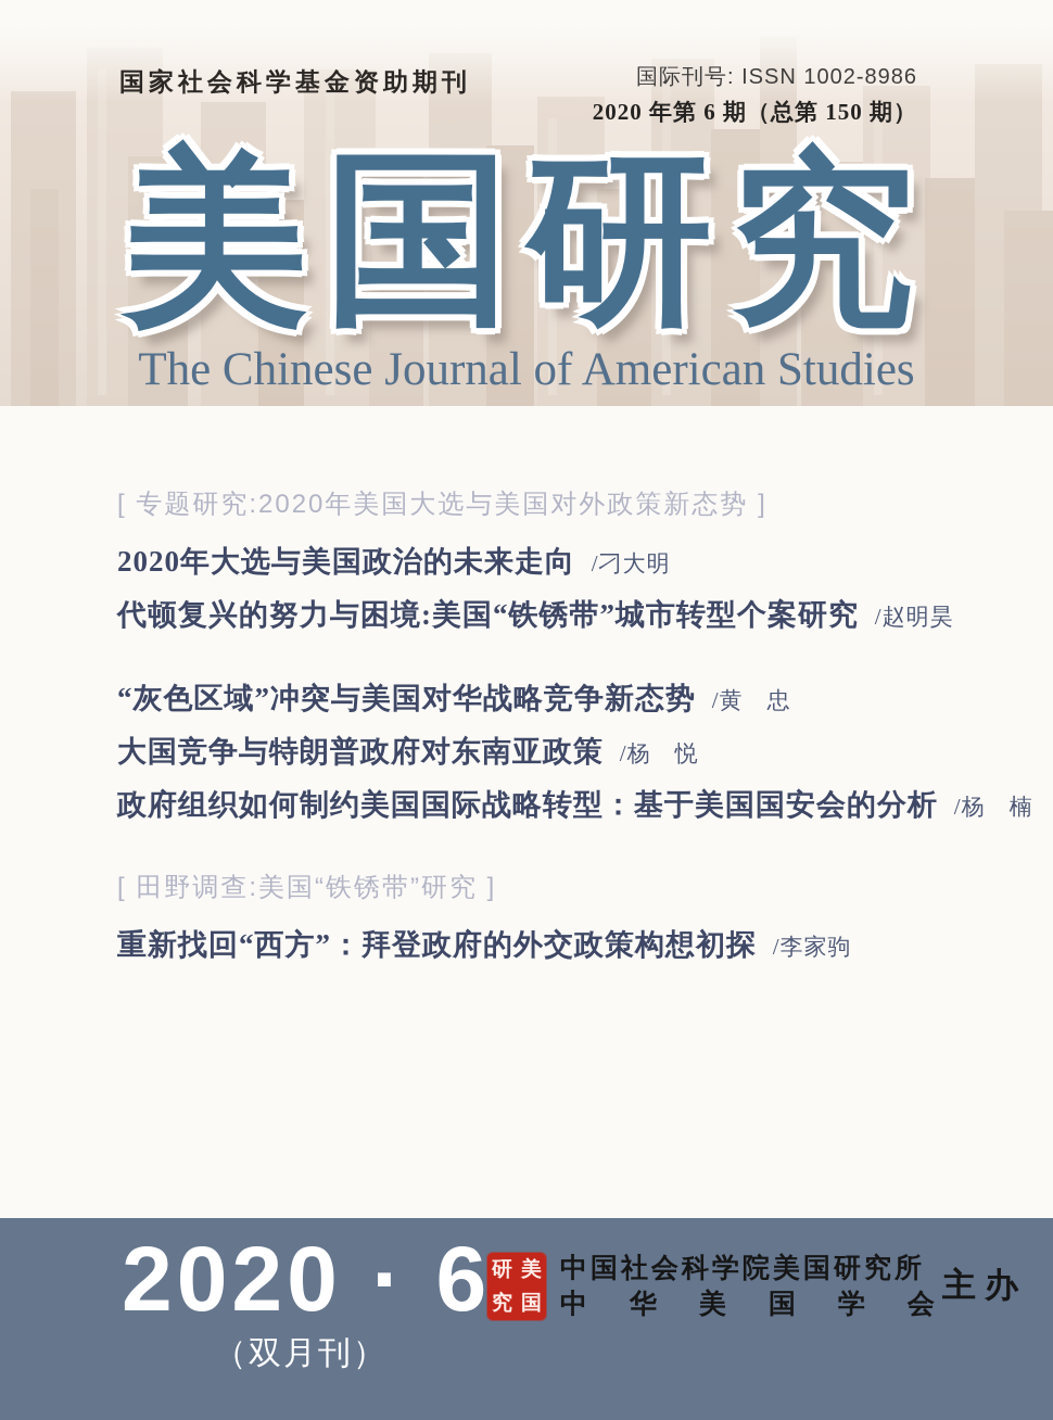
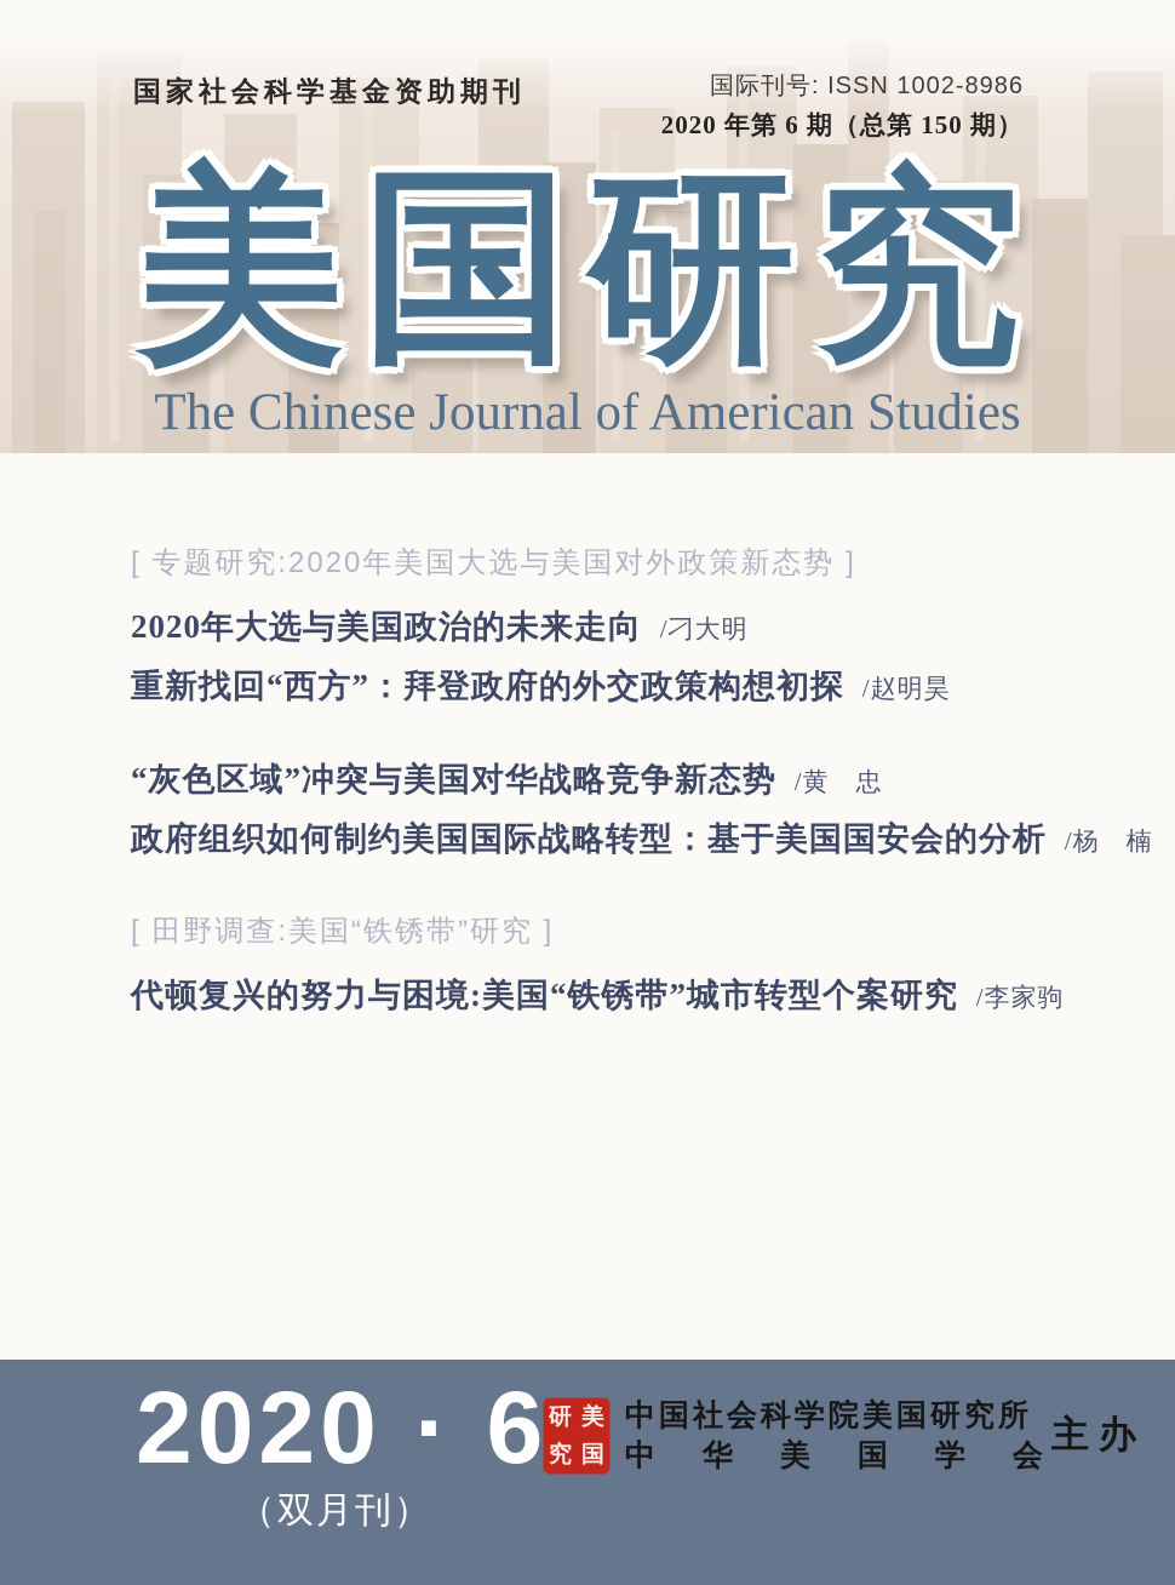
  国家社会科学基金资助期刊
  国际刊号: ISSN 1002-8986
  2020 年第 6 期（总第 150 期）
  美国研究
  The Chinese Journal of American Studies
  [ 专题研究:2020年美国大选与美国对外政策新态势 ]
  2020年大选与美国政治的未来走向 /刁大明
- 代顿复兴的努力与困境:美国“铁锈带”城市转型个案研究 /赵明昊
+ 重新找回“西方”：拜登政府的外交政策构想初探 /赵明昊
  “灰色区域”冲突与美国对华战略竞争新态势 /黄 忠
- 大国竞争与特朗普政府对东南亚政策 /杨 悦
  政府组织如何制约美国国际战略转型：基于美国国安会的分析 /杨 楠
  [ 田野调查:美国“铁锈带”研究 ]
- 重新找回“西方”：拜登政府的外交政策构想初探 /李家驹
+ 代顿复兴的努力与困境:美国“铁锈带”城市转型个案研究 /李家驹
  2020 · 6
  （双月刊）
  研
  美
  究
  国
  中国社会科学院美国研究所
  中华美国学会
  主办
